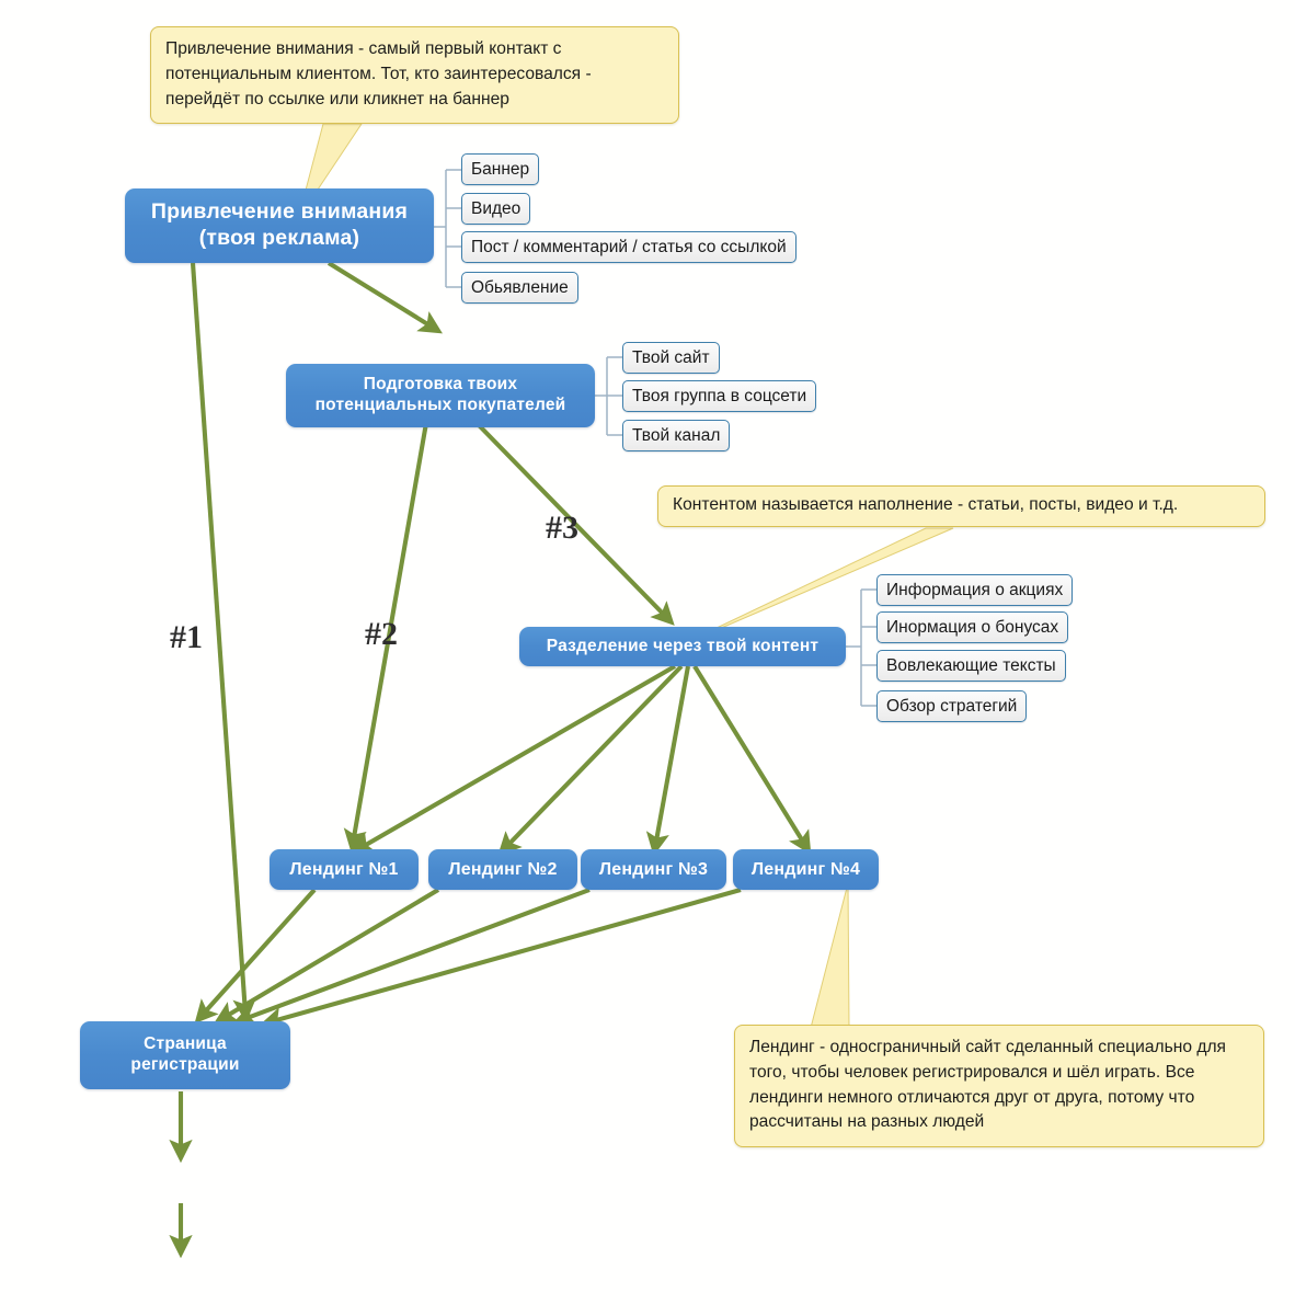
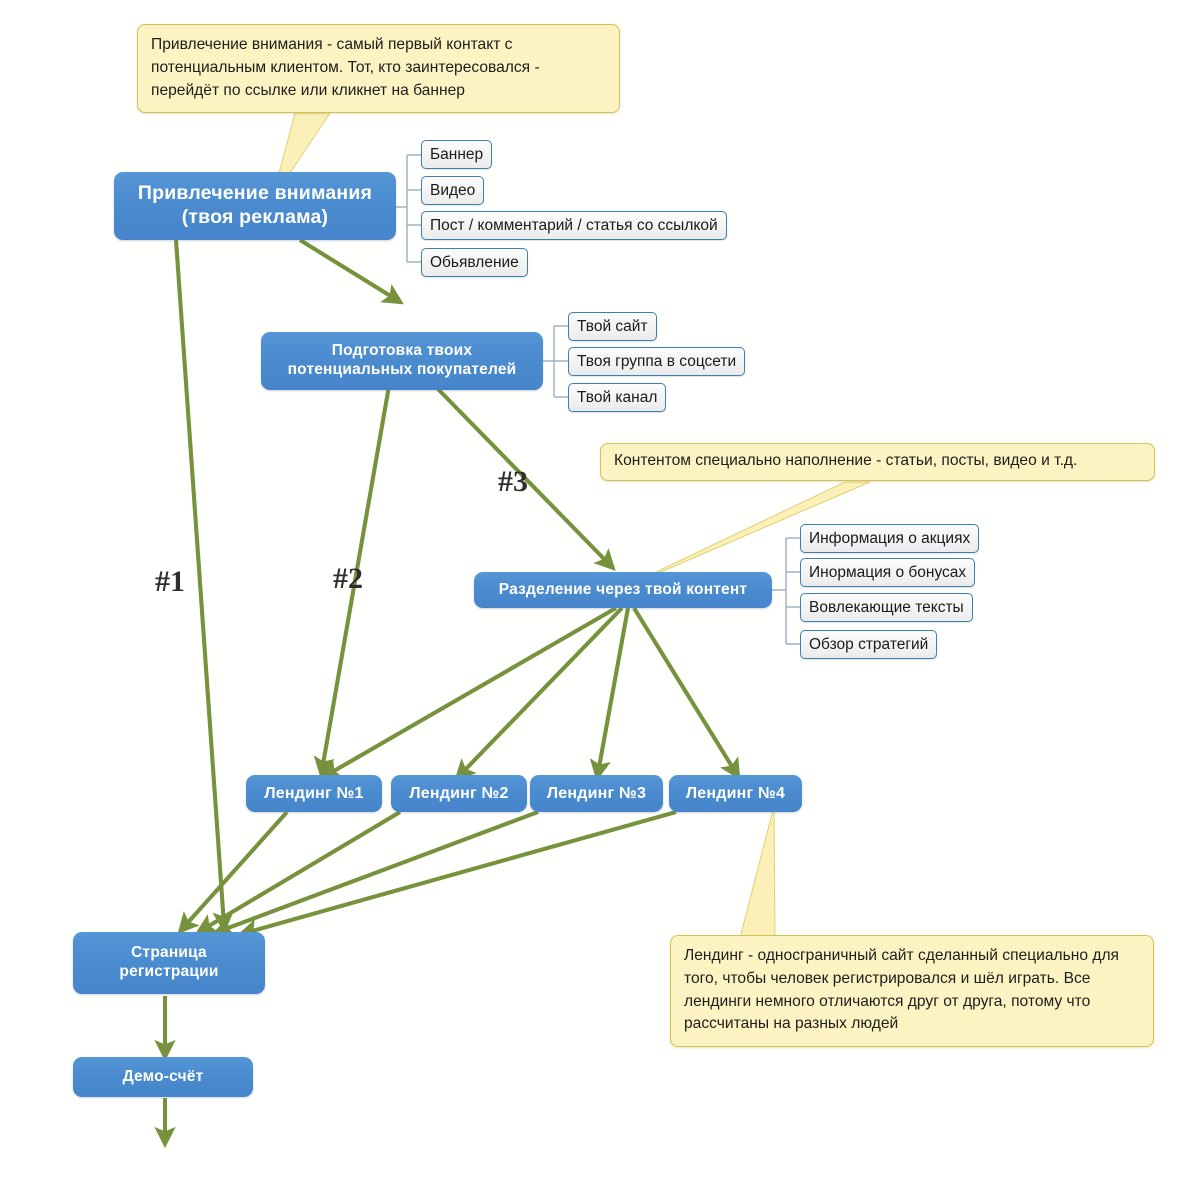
  Привлечение внимания - самый первый контакт с потенциальным клиентом. Тот, кто заинтересовался - перейдёт по ссылке или кликнет на баннер
- Контентом называется наполнение - статьи, посты, видео и т.д.
+ Контентом специально наполнение - статьи, посты, видео и т.д.
  Лендинг - односграничный сайт сделанный специально для того, чтобы человек регистрировался и шёл играть. Все лендинги немного отличаются друг от друга, потому что рассчитаны на разных людей
  Привлечение внимания
  (твоя реклама)
  Подготовка твоих
  потенциальных покупателей
  Разделение через твой контент
  Страница
  регистрации
+ Демо-счёт
  Лендинг №1
  Лендинг №2
  Лендинг №3
  Лендинг №4
  Баннер
  Видео
  Пост / комментарий / статья со ссылкой
  Обьявление
  Твой сайт
  Твоя группа в соцсети
  Твой канал
  Информация о акциях
  Инормация о бонусах
  Вовлекающие тексты
  Обзор стратегий
  #1
  #2
  #3
